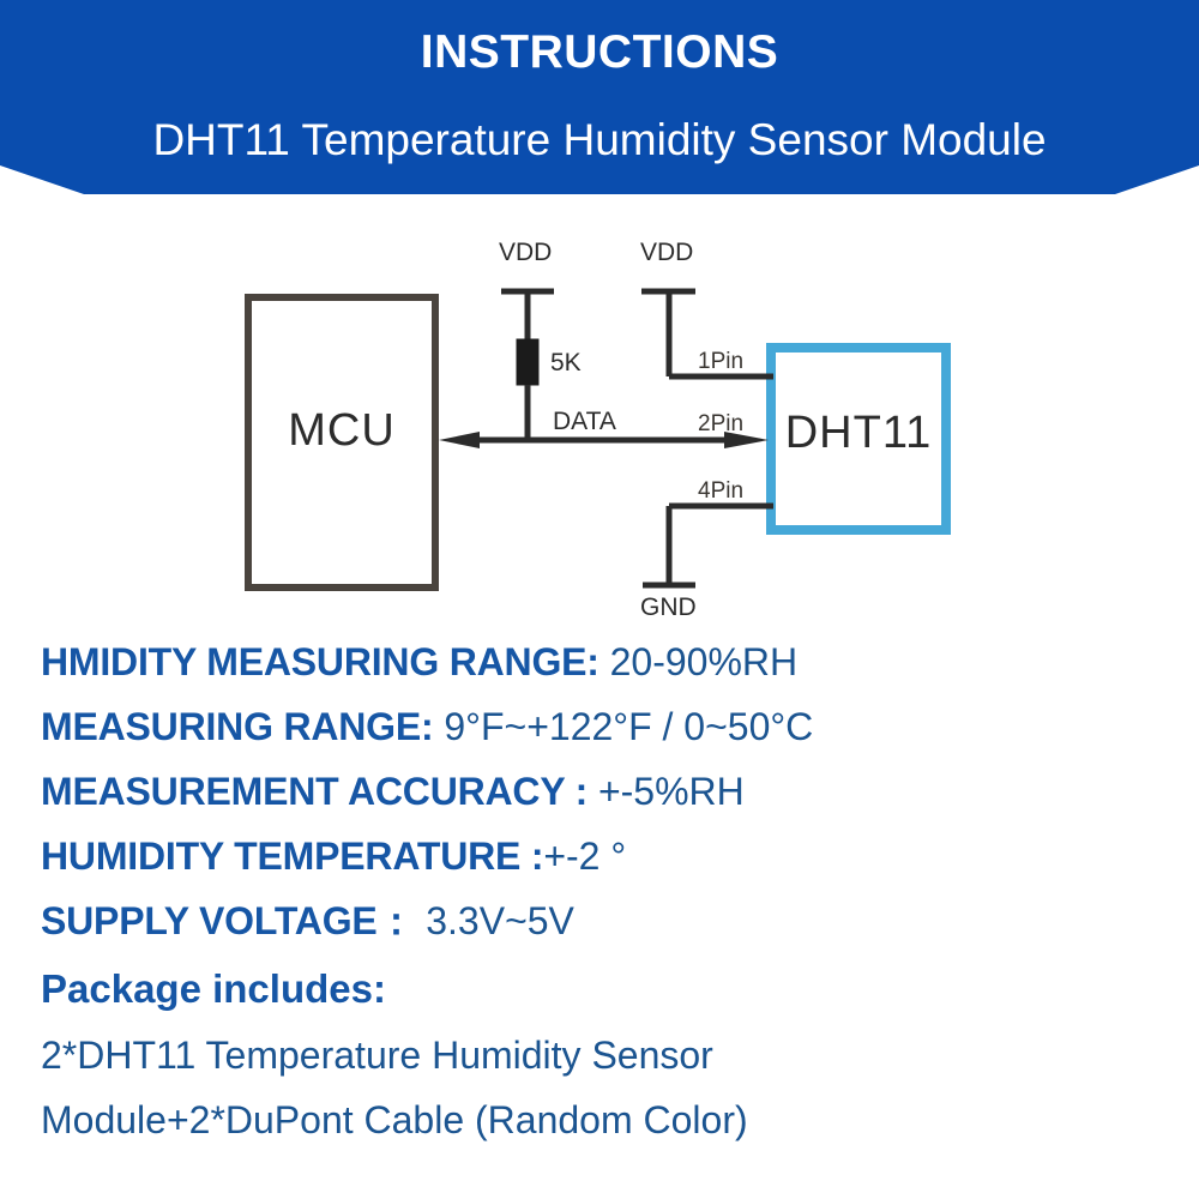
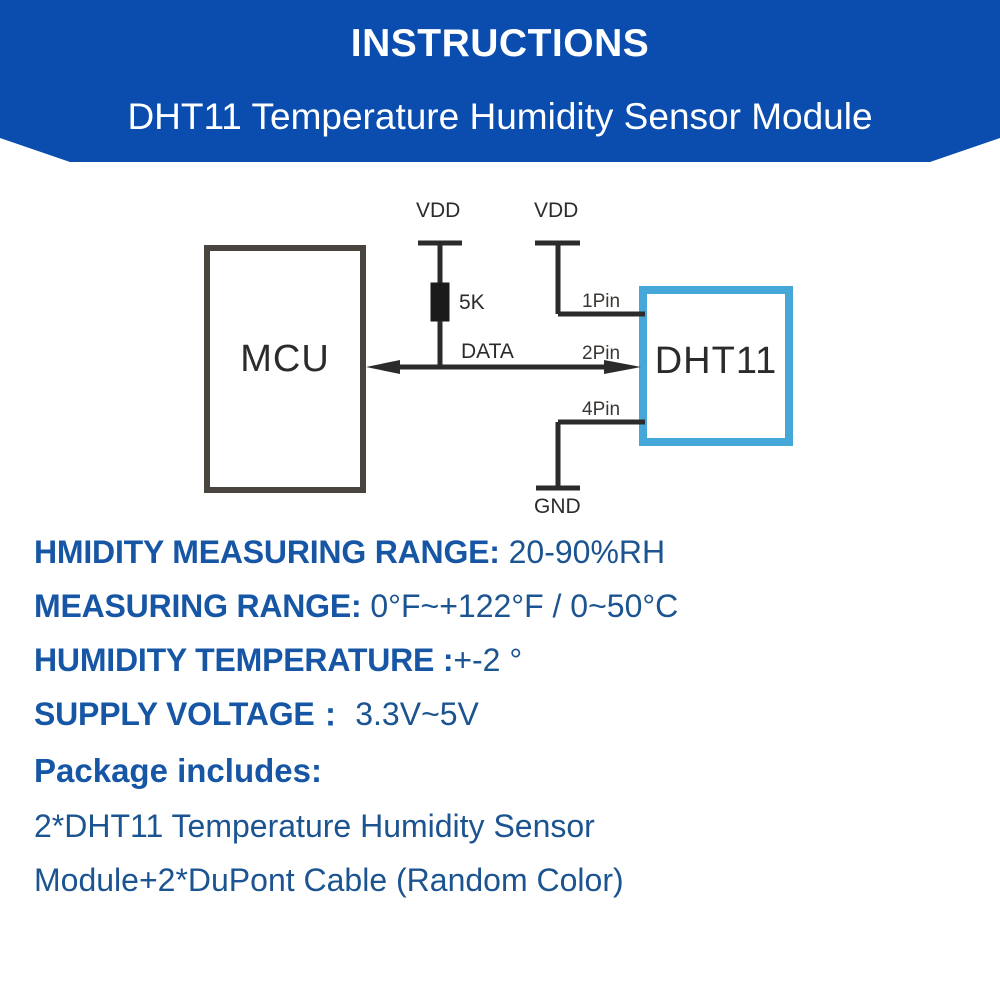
  INSTRUCTIONS
  DHT11 Temperature Humidity Sensor Module
  MCU
  DHT11
  VDD
  5K
  DATA
  VDD
  1Pin
  2Pin
  4Pin
  GND
  HMIDITY MEASURING RANGE: 20-90%RH
- MEASURING RANGE: 9°F~+122°F / 0~50°C
+ MEASURING RANGE: 0°F~+122°F / 0~50°C
- MEASUREMENT ACCURACY : +-5%RH
  HUMIDITY TEMPERATURE :+-2 °
  SUPPLY VOLTAGE： 3.3V~5V
  Package includes:
  2*DHT11 Temperature Humidity Sensor
  Module+2*DuPont Cable (Random Color)
